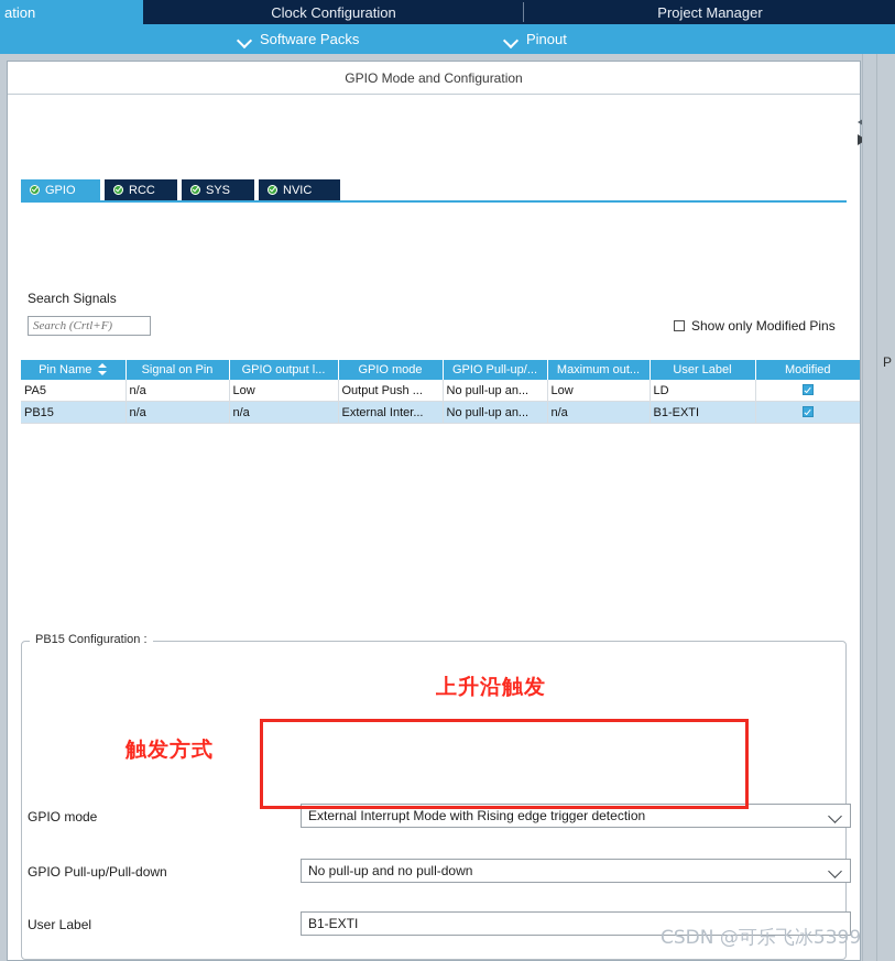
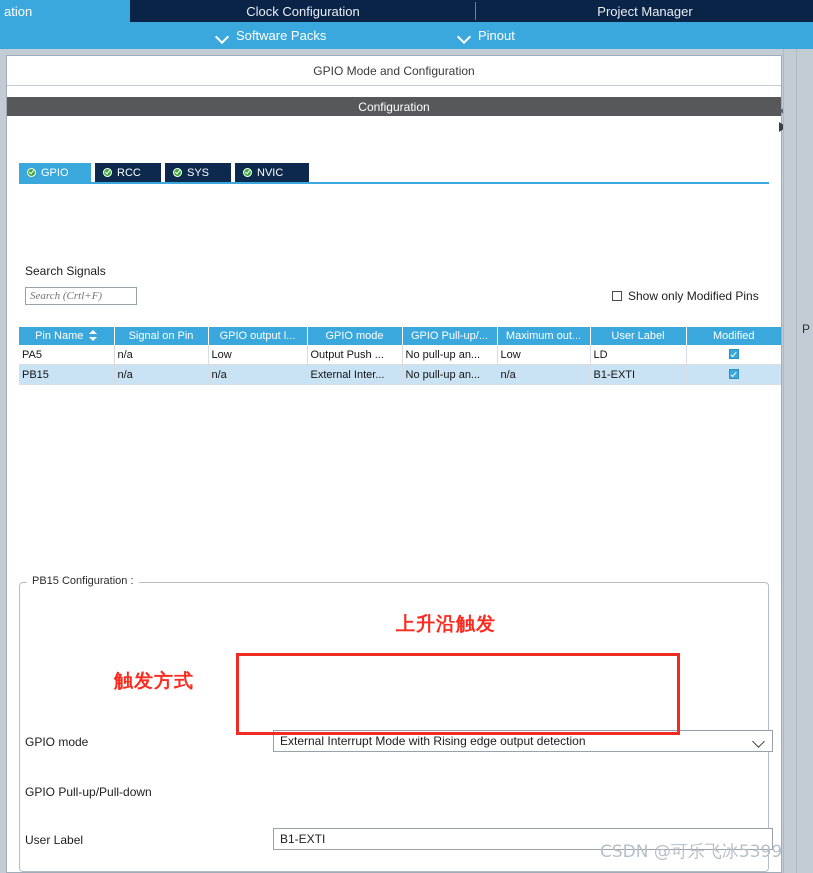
  ation
  Clock Configuration
  Project Manager
  Software Packs
  Pinout
  GPIO Mode and Configuration
+ Configuration
  GPIO
  RCC
  SYS
  NVIC
  Search Signals
  Search (Crtl+F)
  Show only Modified Pins
  Pin Name	Signal on Pin	GPIO output l...	GPIO mode	GPIO Pull-up/...	Maximum out...	User Label	Modified
  PA5	n/a	Low	Output Push ...	No pull-up an...	Low	LD
  PB15	n/a	n/a	External Inter...	No pull-up an...	n/a	B1-EXTI
  PB15 Configuration :
  GPIO mode
- External Interrupt Mode with Rising edge trigger detection
+ External Interrupt Mode with Rising edge output detection
  GPIO Pull-up/Pull-down
- No pull-up and no pull-down
  User Label
  B1-EXTI
  P
  上升沿触发
  触发方式
  CSDN @可乐飞冰5399
